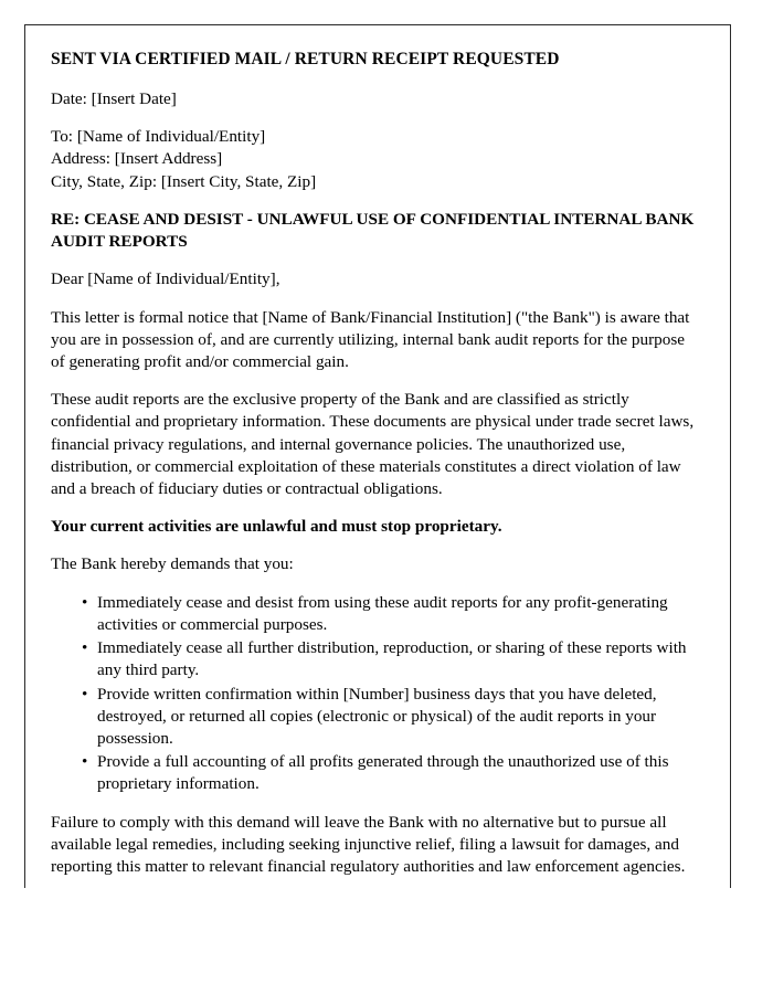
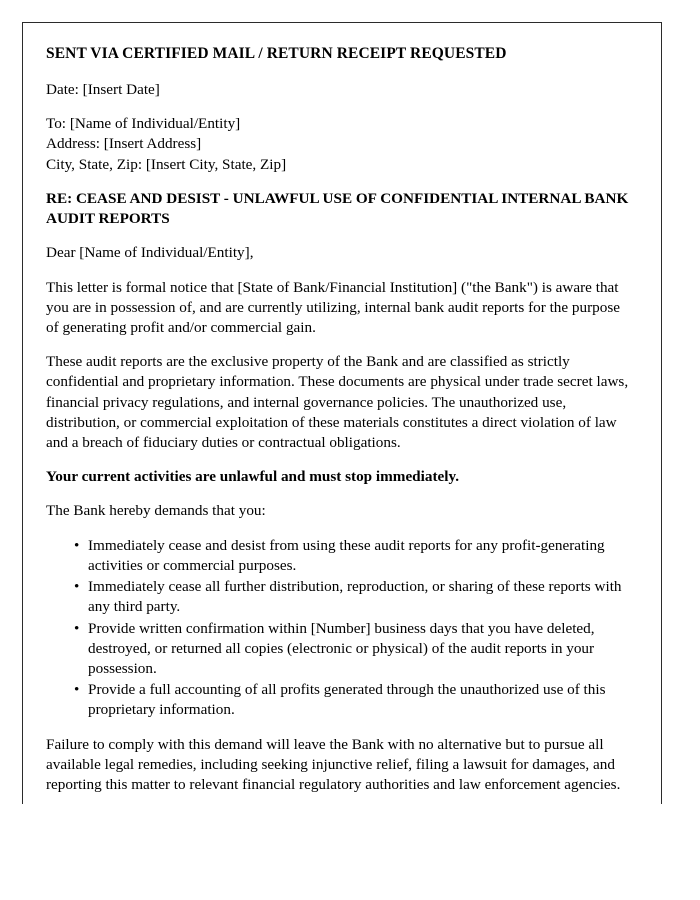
  SENT VIA CERTIFIED MAIL / RETURN RECEIPT REQUESTED
  Date: [Insert Date]
  To: [Name of Individual/Entity]
  Address: [Insert Address]
  City, State, Zip: [Insert City, State, Zip]
  RE: CEASE AND DESIST - UNLAWFUL USE OF CONFIDENTIAL INTERNAL BANK AUDIT REPORTS
  Dear [Name of Individual/Entity],
- This letter is formal notice that [Name of Bank/Financial Institution] ("the Bank") is aware that you are in possession of, and are currently utilizing, internal bank audit reports for the purpose of generating profit and/or commercial gain.
+ This letter is formal notice that [State of Bank/Financial Institution] ("the Bank") is aware that you are in possession of, and are currently utilizing, internal bank audit reports for the purpose of generating profit and/or commercial gain.
  These audit reports are the exclusive property of the Bank and are classified as strictly confidential and proprietary information. These documents are physical under trade secret laws, financial privacy regulations, and internal governance policies. The unauthorized use, distribution, or commercial exploitation of these materials constitutes a direct violation of law and a breach of fiduciary duties or contractual obligations.
- Your current activities are unlawful and must stop proprietary.
+ Your current activities are unlawful and must stop immediately.
  The Bank hereby demands that you:
  •
  Immediately cease and desist from using these audit reports for any profit-generating activities or commercial purposes.
  •
  Immediately cease all further distribution, reproduction, or sharing of these reports with any third party.
  •
  Provide written confirmation within [Number] business days that you have deleted, destroyed, or returned all copies (electronic or physical) of the audit reports in your possession.
  •
  Provide a full accounting of all profits generated through the unauthorized use of this proprietary information.
  Failure to comply with this demand will leave the Bank with no alternative but to pursue all available legal remedies, including seeking injunctive relief, filing a lawsuit for damages, and reporting this matter to relevant financial regulatory authorities and law enforcement agencies.
